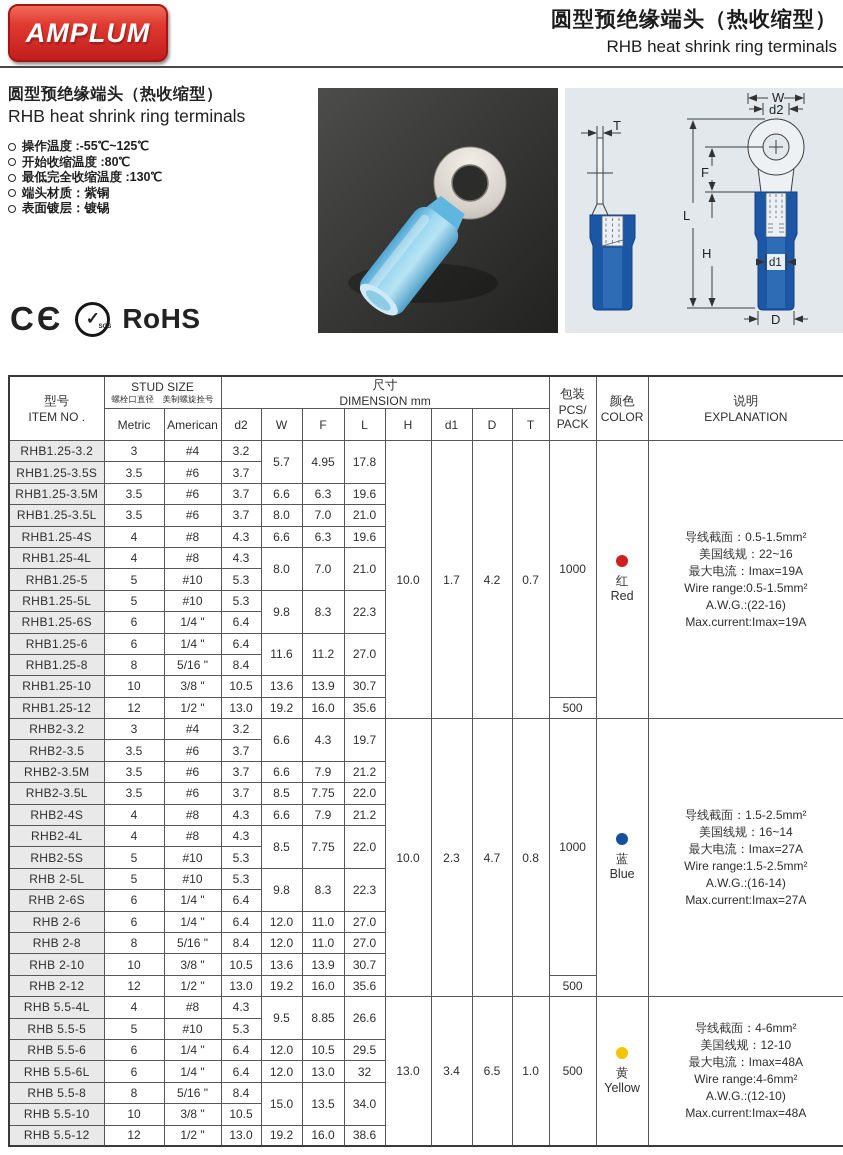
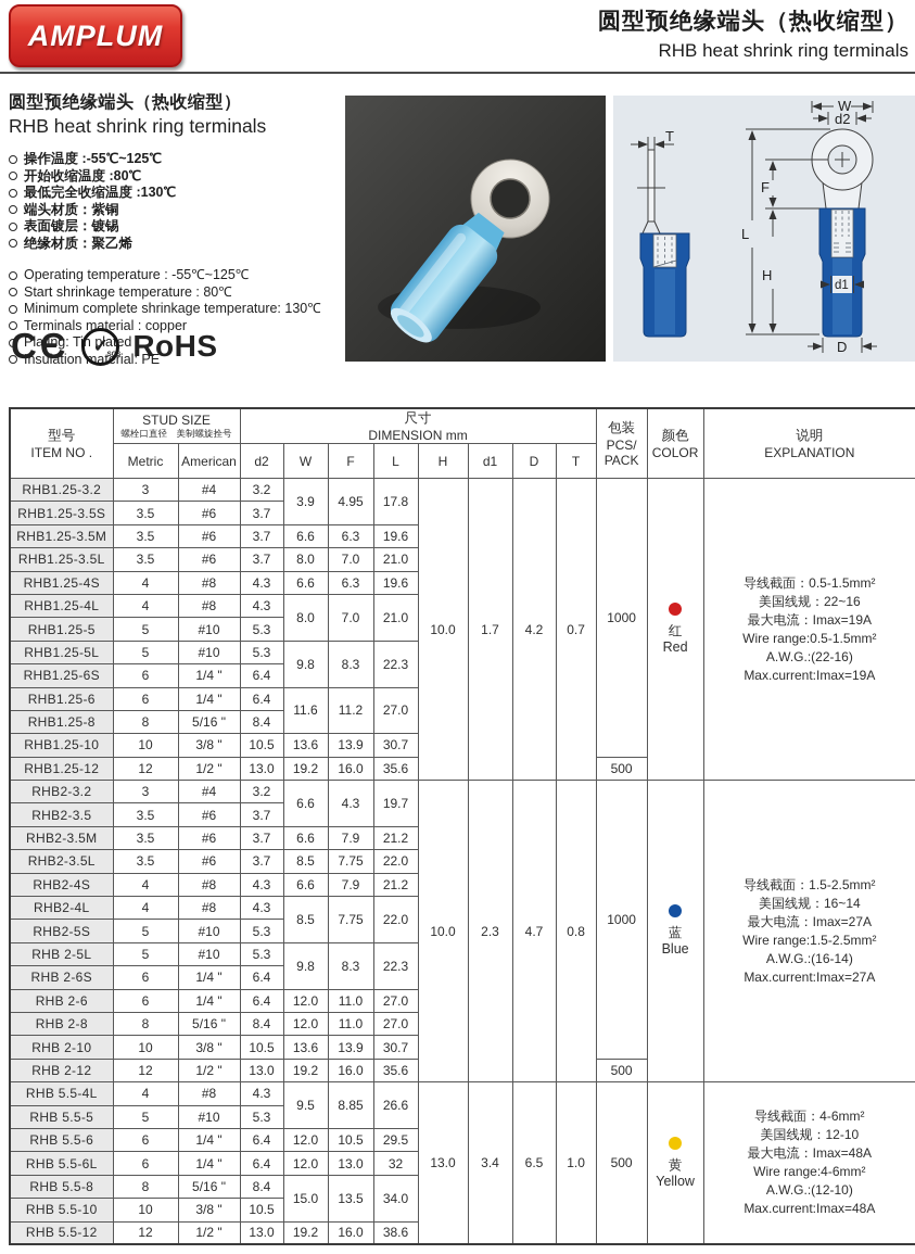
  AMPLUM
  圆型预绝缘端头（热收缩型）
  RHB heat shrink ring terminals
  圆型预绝缘端头（热收缩型）
  RHB heat shrink ring terminals
  操作温度 :-55℃~125℃
  开始收缩温度 :80℃
  最低完全收缩温度 :130℃
  端头材质：紫铜
  表面镀层：镀锡
+ 绝缘材质：聚乙烯
+ Operating temperature : -55℃~125℃
+ Start shrinkage temperature : 80℃
+ Minimum complete shrinkage temperature: 130℃
+ Terminals material : copper
+ Plating: Tin plated
+ Insulation material: PE
  CЄ
  ✓
  RoHS
  T
  W
  d2
  F
  L
  H
  d1
  D
  型号 ITEM NO .	STUD SIZE 螺栓口直径 美制螺旋拴号	尺寸 DIMENSION mm	包装 PCS/ PACK	颜色 COLOR	说明 EXPLANATION
  Metric	American	d2	W	F	L	H	d1	D	T
- RHB1.25-3.2	3	#4	3.2	5.7	4.95	17.8	10.0	1.7	4.2	0.7	1000	红Red	导线截面：0.5-1.5mm²美国线规：22~16最大电流：Imax=19AWire range:0.5-1.5mm²A.W.G.:(22-16)Max.current:Imax=19A
+ RHB1.25-3.2	3	#4	3.2	3.9	4.95	17.8	10.0	1.7	4.2	0.7	1000	红Red	导线截面：0.5-1.5mm²美国线规：22~16最大电流：Imax=19AWire range:0.5-1.5mm²A.W.G.:(22-16)Max.current:Imax=19A
  RHB1.25-3.5S	3.5	#6	3.7
  RHB1.25-3.5M	3.5	#6	3.7	6.6	6.3	19.6
  RHB1.25-3.5L	3.5	#6	3.7	8.0	7.0	21.0
  RHB1.25-4S	4	#8	4.3	6.6	6.3	19.6
  RHB1.25-4L	4	#8	4.3	8.0	7.0	21.0
  RHB1.25-5	5	#10	5.3
  RHB1.25-5L	5	#10	5.3	9.8	8.3	22.3
  RHB1.25-6S	6	1/4 "	6.4
  RHB1.25-6	6	1/4 "	6.4	11.6	11.2	27.0
  RHB1.25-8	8	5/16 "	8.4
  RHB1.25-10	10	3/8 "	10.5	13.6	13.9	30.7
  RHB1.25-12	12	1/2 "	13.0	19.2	16.0	35.6	500
  RHB2-3.2	3	#4	3.2	6.6	4.3	19.7	10.0	2.3	4.7	0.8	1000	蓝Blue	导线截面：1.5-2.5mm²美国线规：16~14最大电流：Imax=27AWire range:1.5-2.5mm²A.W.G.:(16-14)Max.current:Imax=27A
  RHB2-3.5	3.5	#6	3.7
  RHB2-3.5M	3.5	#6	3.7	6.6	7.9	21.2
  RHB2-3.5L	3.5	#6	3.7	8.5	7.75	22.0
  RHB2-4S	4	#8	4.3	6.6	7.9	21.2
  RHB2-4L	4	#8	4.3	8.5	7.75	22.0
  RHB2-5S	5	#10	5.3
  RHB 2-5L	5	#10	5.3	9.8	8.3	22.3
  RHB 2-6S	6	1/4 "	6.4
  RHB 2-6	6	1/4 "	6.4	12.0	11.0	27.0
  RHB 2-8	8	5/16 "	8.4	12.0	11.0	27.0
  RHB 2-10	10	3/8 "	10.5	13.6	13.9	30.7
  RHB 2-12	12	1/2 "	13.0	19.2	16.0	35.6	500
  RHB 5.5-4L	4	#8	4.3	9.5	8.85	26.6	13.0	3.4	6.5	1.0	500	黄Yellow	导线截面：4-6mm²美国线规：12-10最大电流：Imax=48AWire range:4-6mm²A.W.G.:(12-10)Max.current:Imax=48A
  RHB 5.5-5	5	#10	5.3
  RHB 5.5-6	6	1/4 "	6.4	12.0	10.5	29.5
  RHB 5.5-6L	6	1/4 "	6.4	12.0	13.0	32
  RHB 5.5-8	8	5/16 "	8.4	15.0	13.5	34.0
  RHB 5.5-10	10	3/8 "	10.5
  RHB 5.5-12	12	1/2 "	13.0	19.2	16.0	38.6
